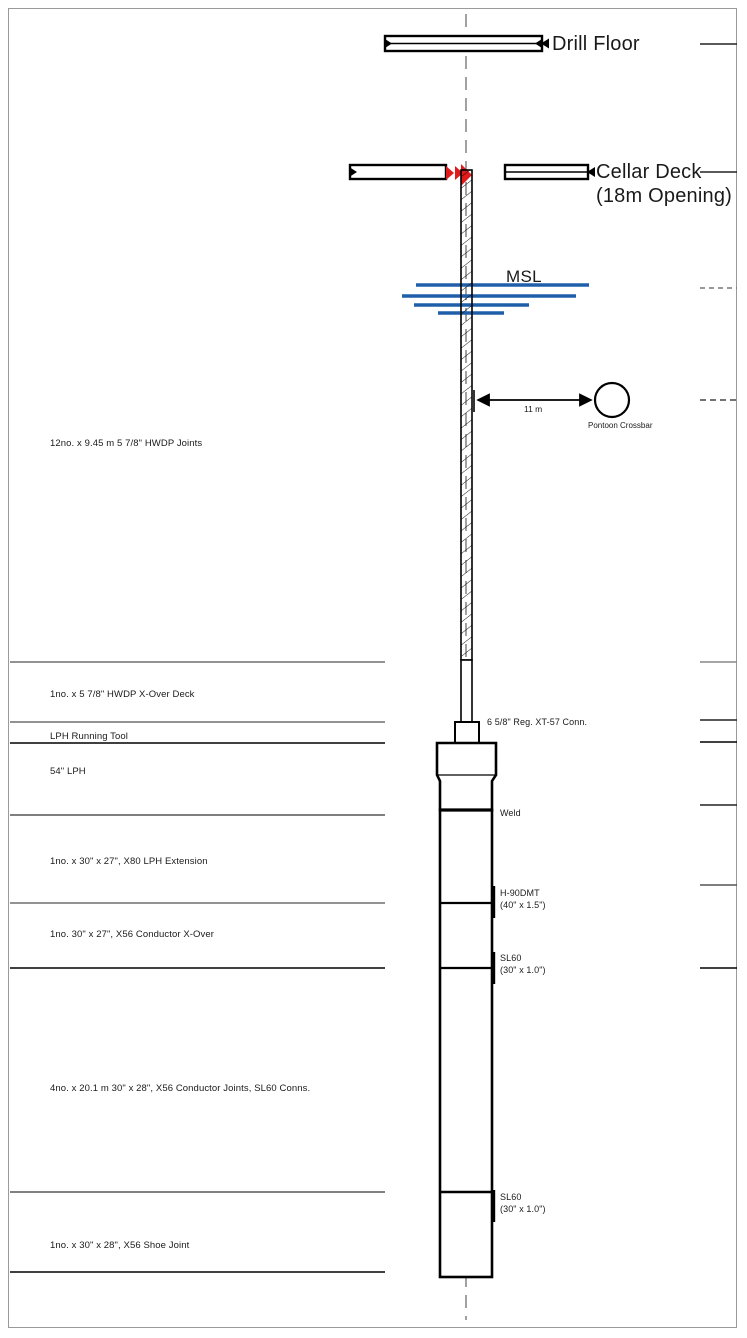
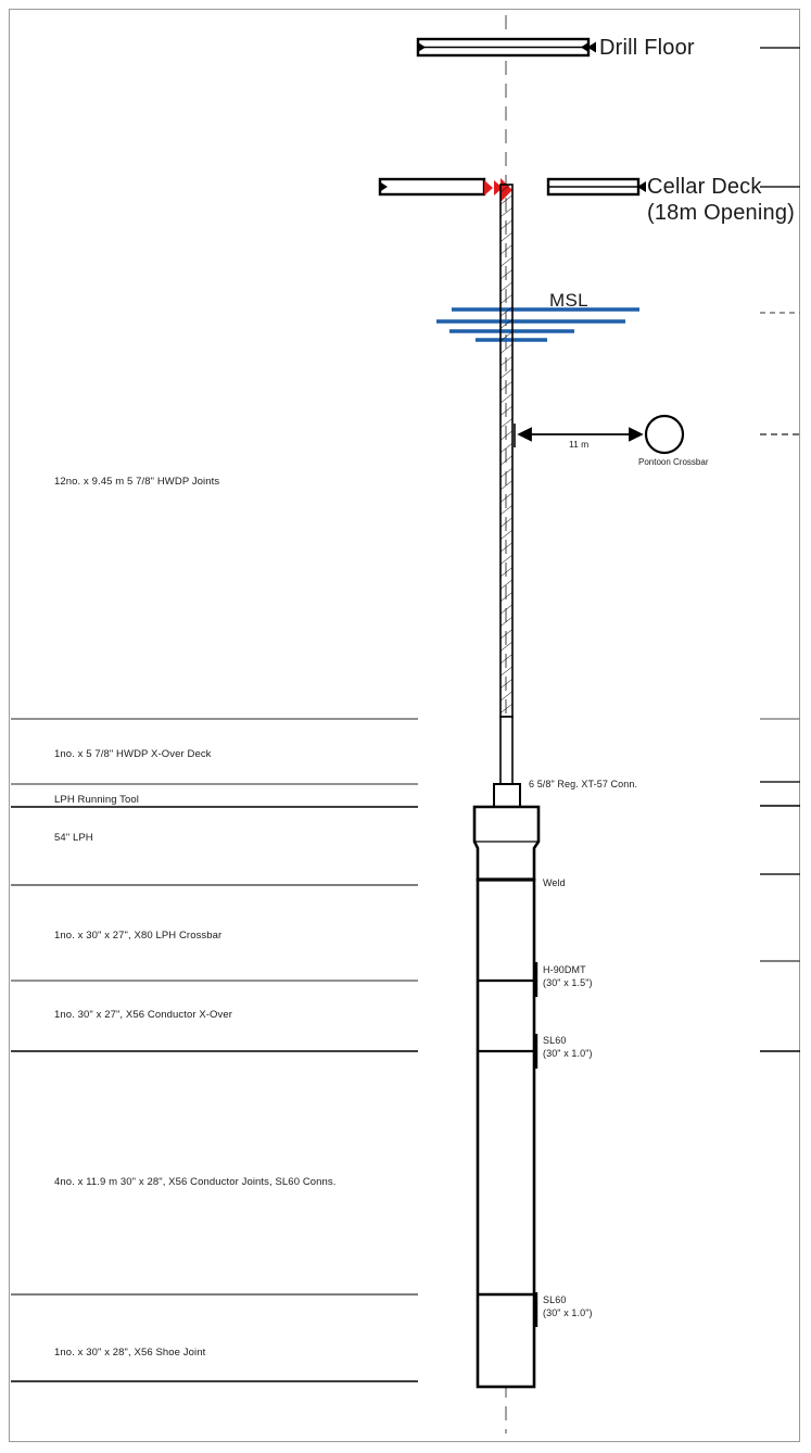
  Drill Floor
  Cellar Deck
  (18m Opening)
  MSL
  11 m
  Pontoon Crossbar
  12no. x 9.45 m 5 7/8" HWDP Joints
  1no. x 5 7/8" HWDP X-Over Deck
  LPH Running Tool
  54" LPH
- 1no. x 30" x 27", X80 LPH Extension
+ 1no. x 30" x 27", X80 LPH Crossbar
  1no. 30" x 27", X56 Conductor X-Over
- 4no. x 20.1 m 30" x 28", X56 Conductor Joints, SL60 Conns.
+ 4no. x 11.9 m 30" x 28", X56 Conductor Joints, SL60 Conns.
  1no. x 30" x 28", X56 Shoe Joint
  6 5/8" Reg. XT-57 Conn.
  Weld
  H-90DMT
- (40" x 1.5")
+ (30" x 1.5")
  SL60
  (30" x 1.0")
  SL60
  (30" x 1.0")
